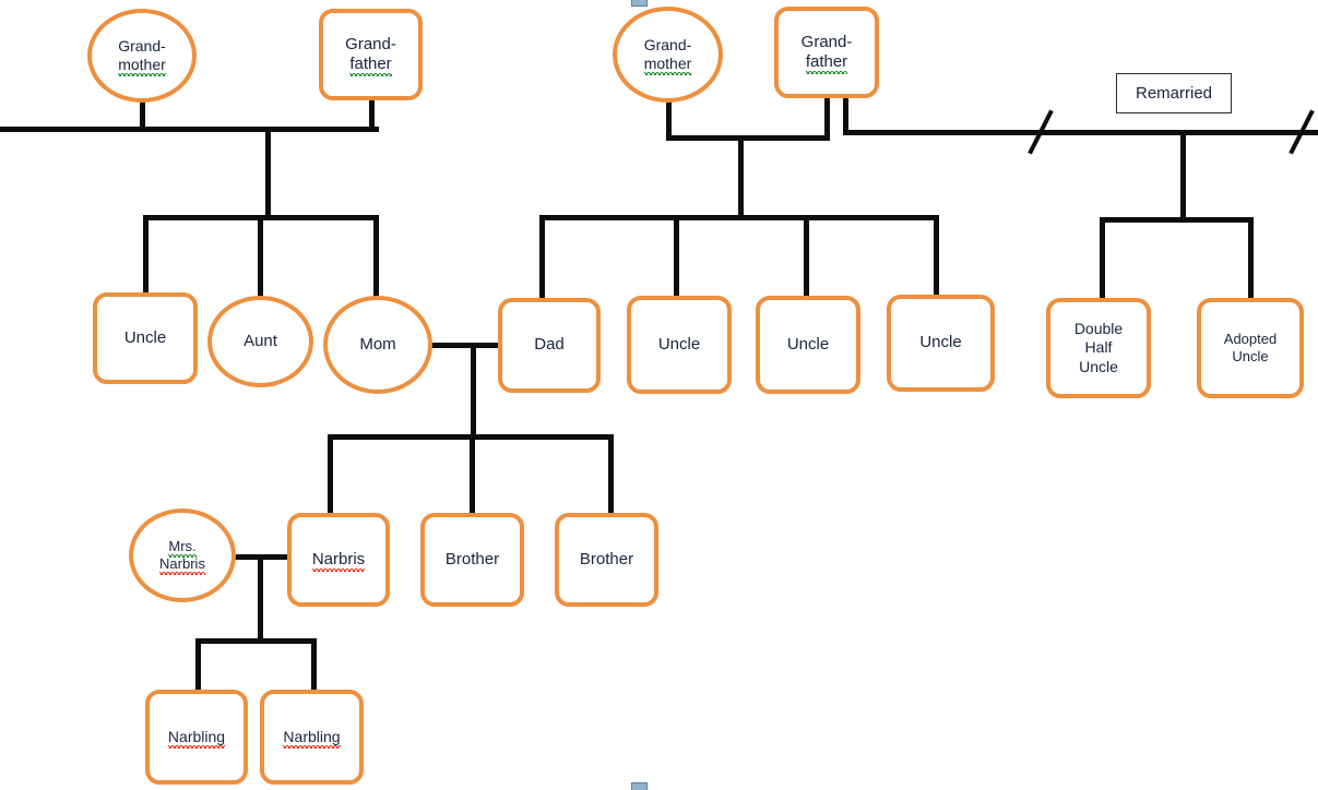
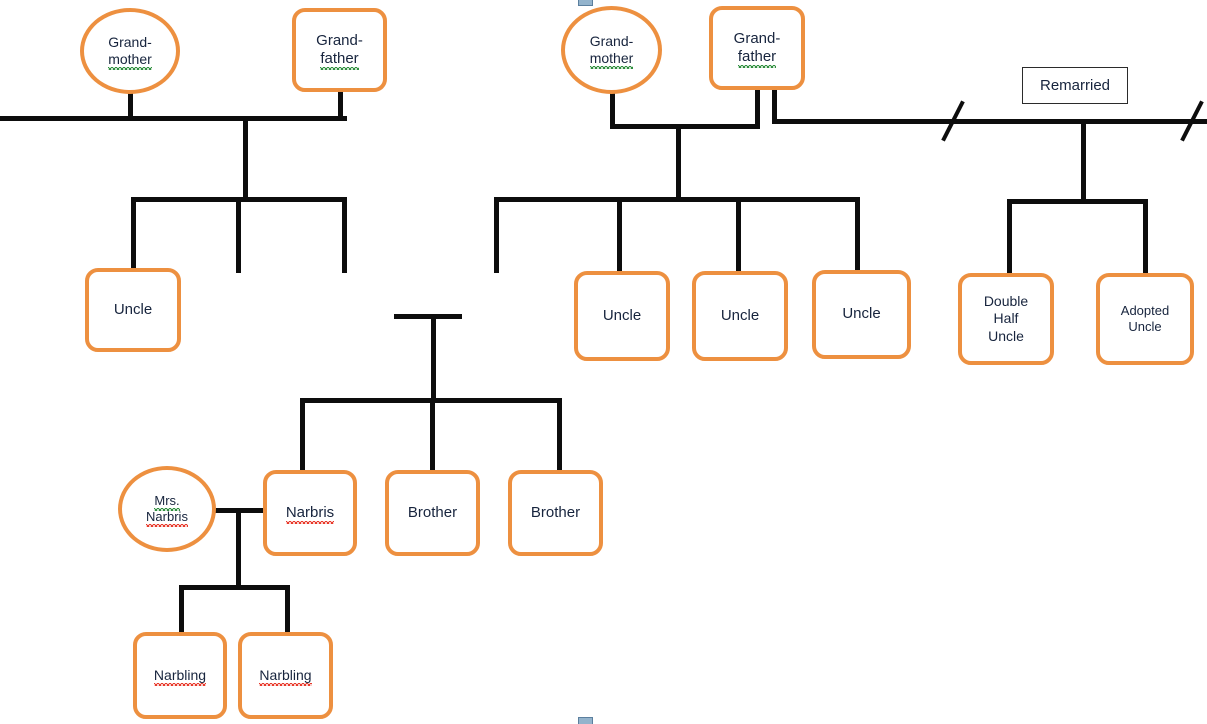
  Remarried
  Grand-
  mother
  Grand-
  father
  Grand-
  mother
  Grand-
  father
  Uncle
- Aunt
- Mom
- Dad
  Uncle
  Uncle
  Uncle
  Double
  Half
  Uncle
  Adopted
  Uncle
  Mrs.
  Narbris
  Narbris
  Brother
  Brother
  Narbling
  Narbling
